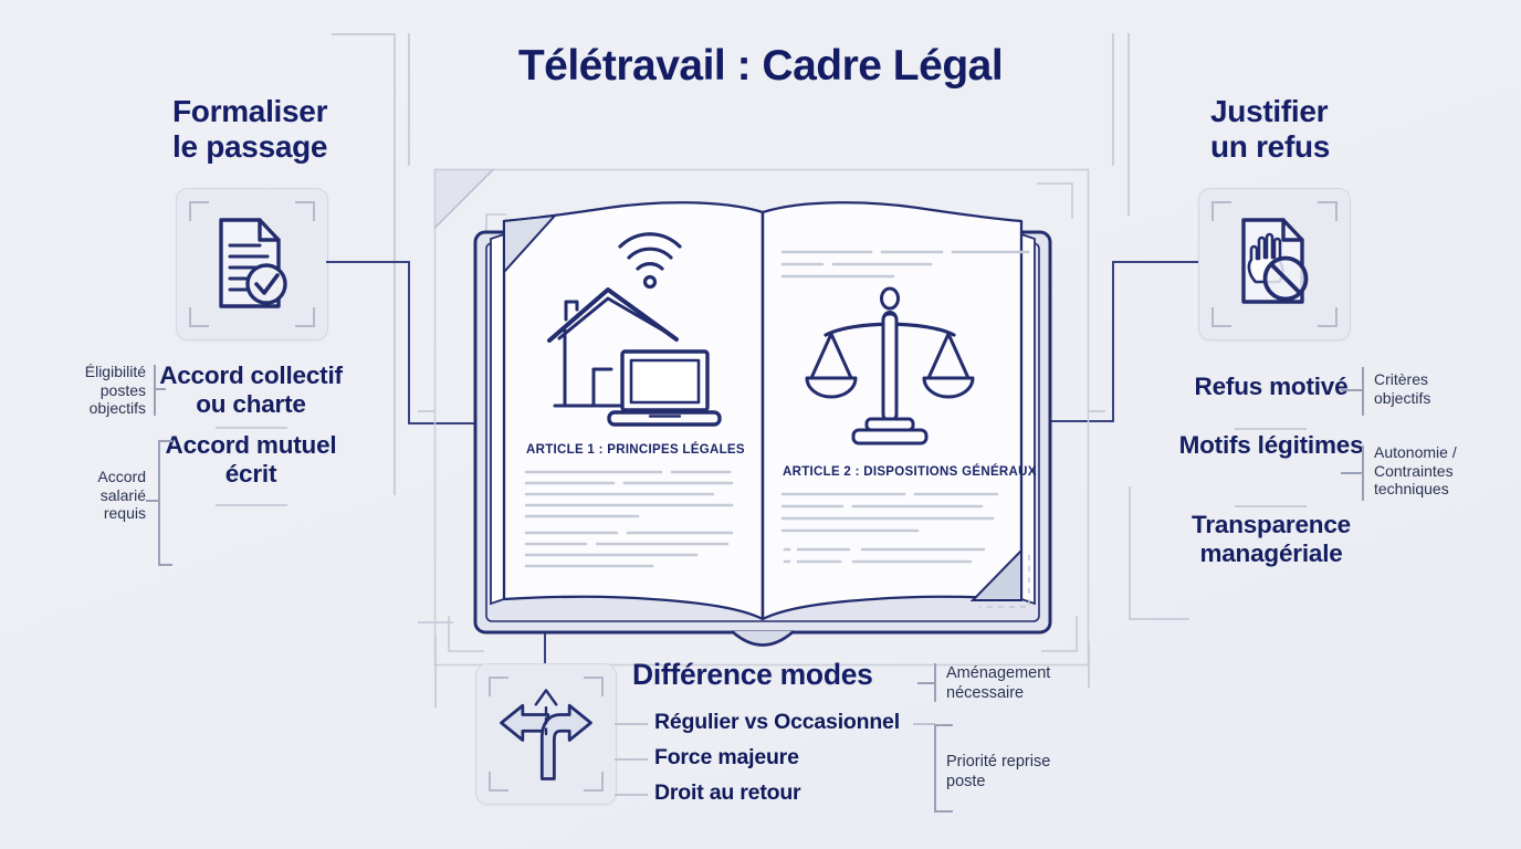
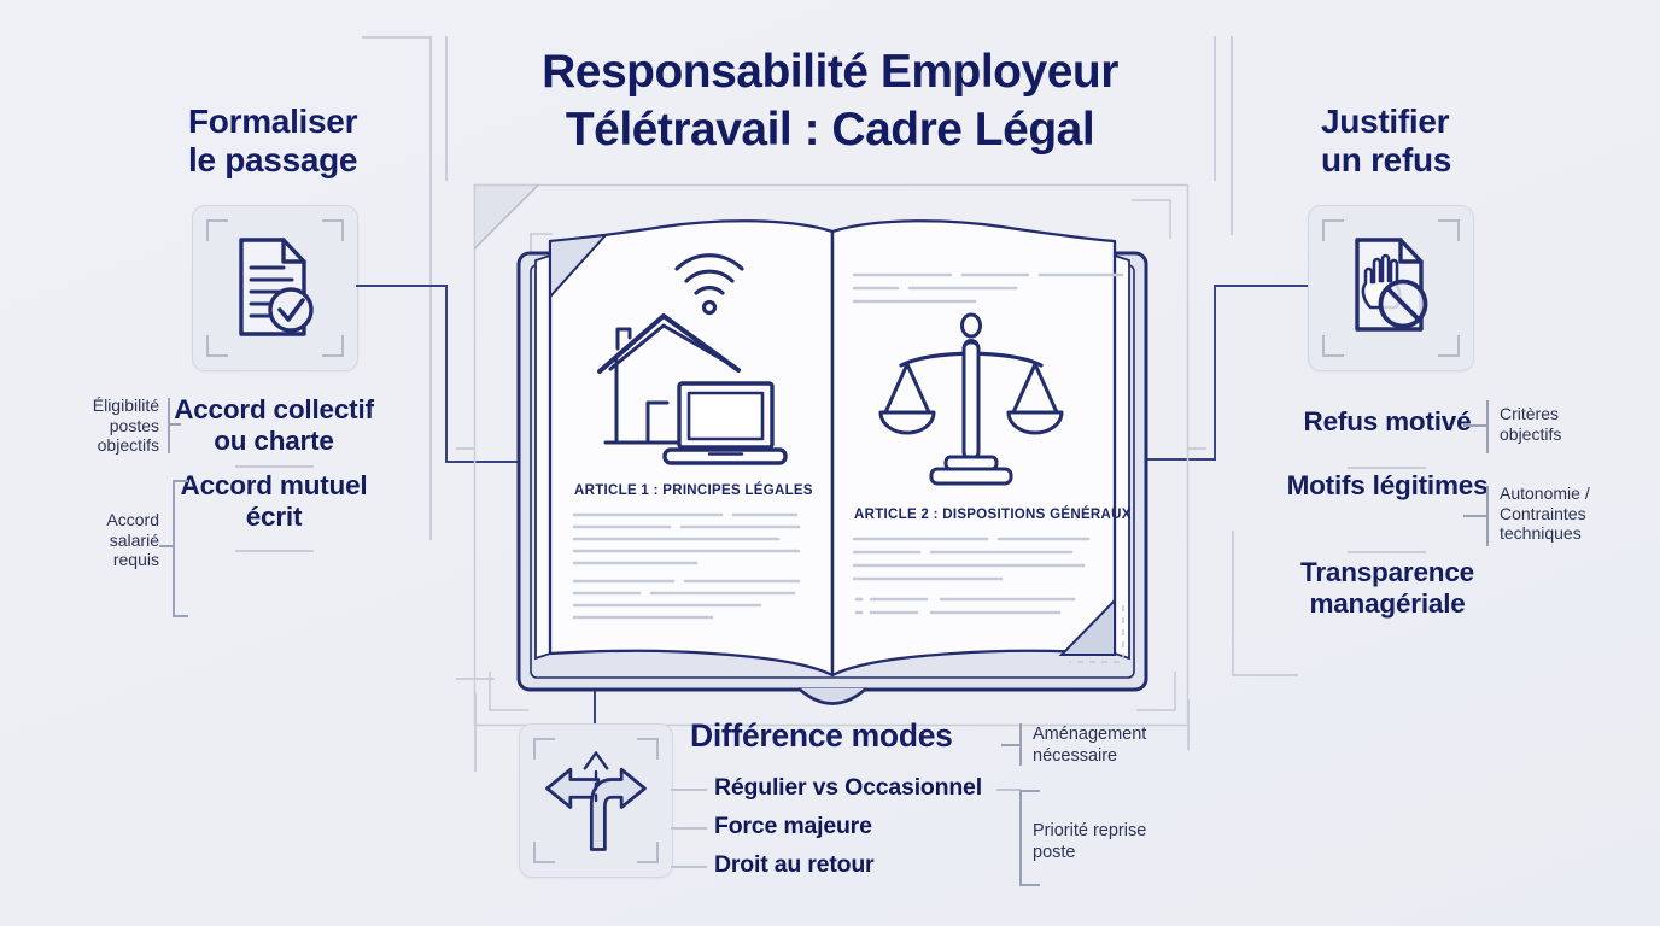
+ Responsabilité Employeur
  Télétravail : Cadre Légal
  Formaliser le passage
  Éligibilité postes objectifs
  Accord salarié requis
  Accord collectif ou charte
  Accord mutuel écrit
  Justifier un refus
  Critères objectifs
  Autonomie / Contraintes techniques
  Refus motivé
  Motifs légitimes
  Transparence managériale
  ARTICLE 1 : PRINCIPES LÉGALES
  ARTICLE 2 : DISPOSITIONS GÉNÉRAUX
  Différence modes
  Régulier vs Occasionnel
  Force majeure
  Droit au retour
  Aménagement nécessaire
  Priorité reprise poste
